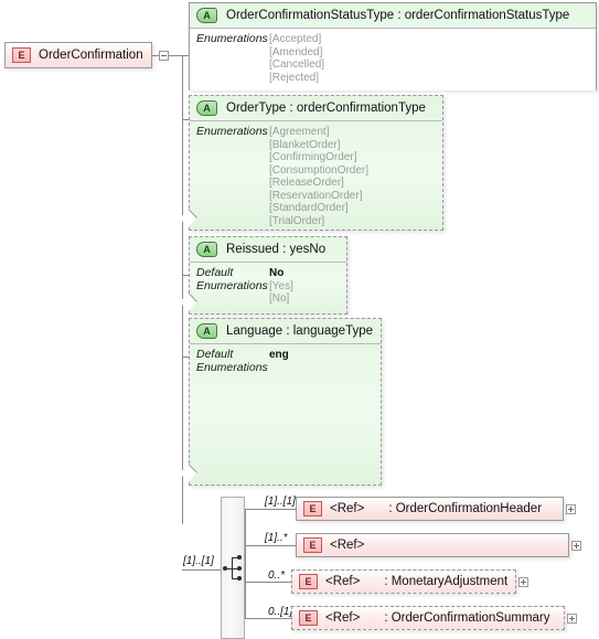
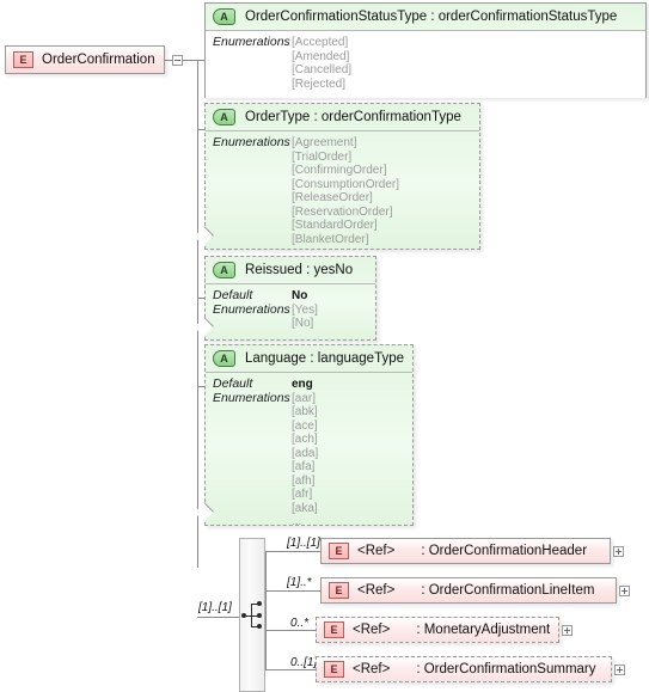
  E
  OrderConfirmation
  A
  OrderConfirmationStatusType : orderConfirmationStatusType
  Enumerations
  [Accepted]
  [Amended]
  [Cancelled]
  [Rejected]
  A
  OrderType : orderConfirmationType
  Enumerations
  [Agreement]
- [BlanketOrder]
+ [TrialOrder]
  [ConfirmingOrder]
  [ConsumptionOrder]
  [ReleaseOrder]
  [ReservationOrder]
  [StandardOrder]
- [TrialOrder]
+ [BlanketOrder]
  A
  Reissued : yesNo
  Default
  No
  Enumerations
  [Yes]
  [No]
  A
  Language : languageType
  Default
  eng
  Enumerations
+ [aar]
+ [abk]
+ [ace]
+ [ach]
+ [ada]
+ [afa]
+ [afh]
+ [afr]
+ [aka]
+ ...
  [1]..[1]
  [1]..[1]
  E
  <Ref>
  : OrderConfirmationHeader
  [1]..*
  E
  <Ref>
+ : OrderConfirmationLineItem
  0..*
  E
  <Ref>
  : MonetaryAdjustment
  0..[1
  E
  <Ref>
  : OrderConfirmationSummary
